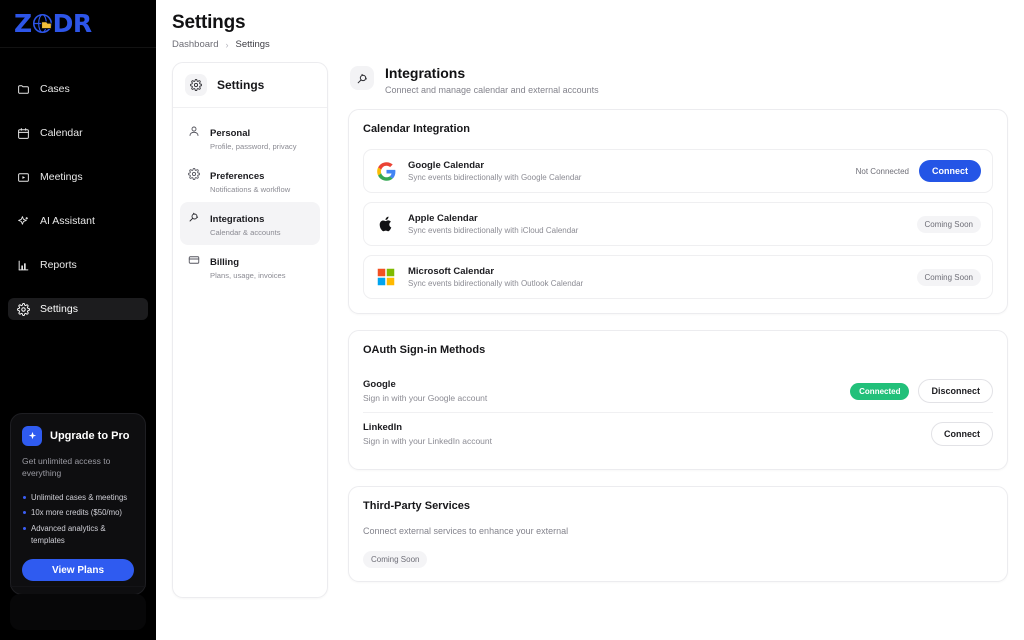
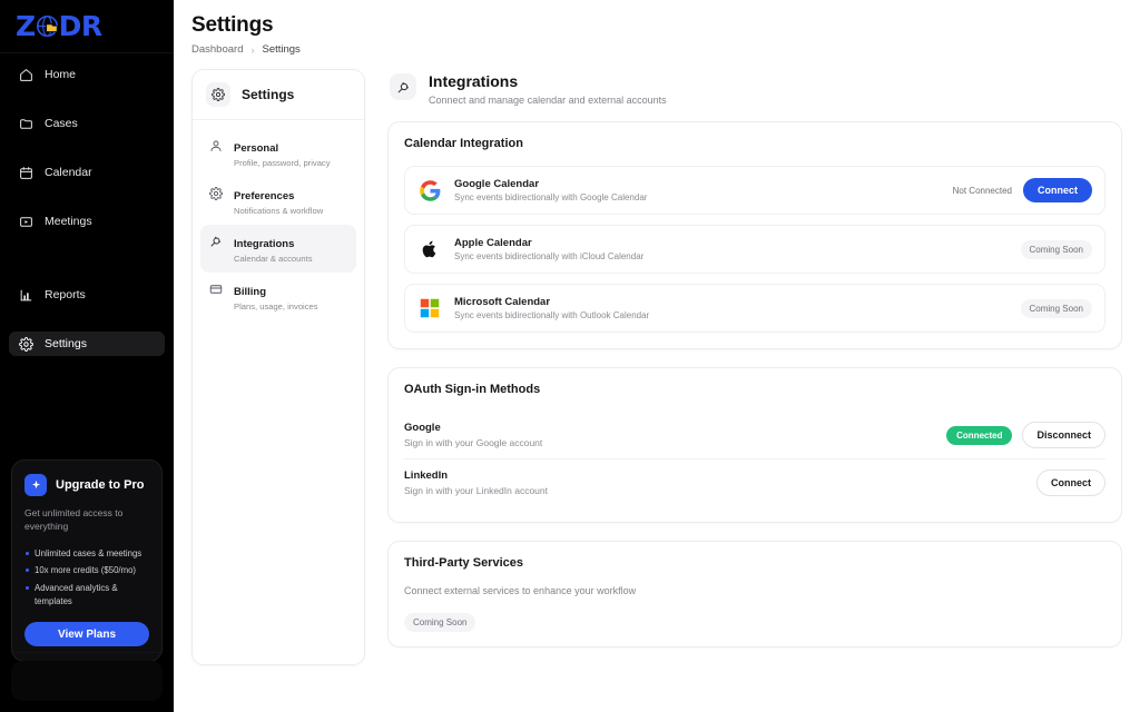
  Z
  DR
+ Home
  Cases
  Calendar
  Meetings
- AI Assistant
  Reports
  Settings
  Upgrade to Pro
  Get unlimited access to everything
  Unlimited cases & meetings
  10x more credits ($50/mo)
  Advanced analytics & templates
  View Plans
  Settings
  Dashboard
  ›
  Settings
  Settings
  Personal
  Profile, password, privacy
  Preferences
  Notifications & workflow
  Integrations
  Calendar & accounts
  Billing
  Plans, usage, invoices
  Integrations
  Connect and manage calendar and external accounts
  Calendar Integration
  Google Calendar
  Sync events bidirectionally with Google Calendar
  Not Connected
  Connect
  Apple Calendar
  Sync events bidirectionally with iCloud Calendar
  Coming Soon
  Microsoft Calendar
  Sync events bidirectionally with Outlook Calendar
  Coming Soon
  OAuth Sign-in Methods
  Google
  Sign in with your Google account
  Connected
  Disconnect
  LinkedIn
  Sign in with your LinkedIn account
  Connect
  Third-Party Services
- Connect external services to enhance your external
+ Connect external services to enhance your workflow
  Coming Soon
